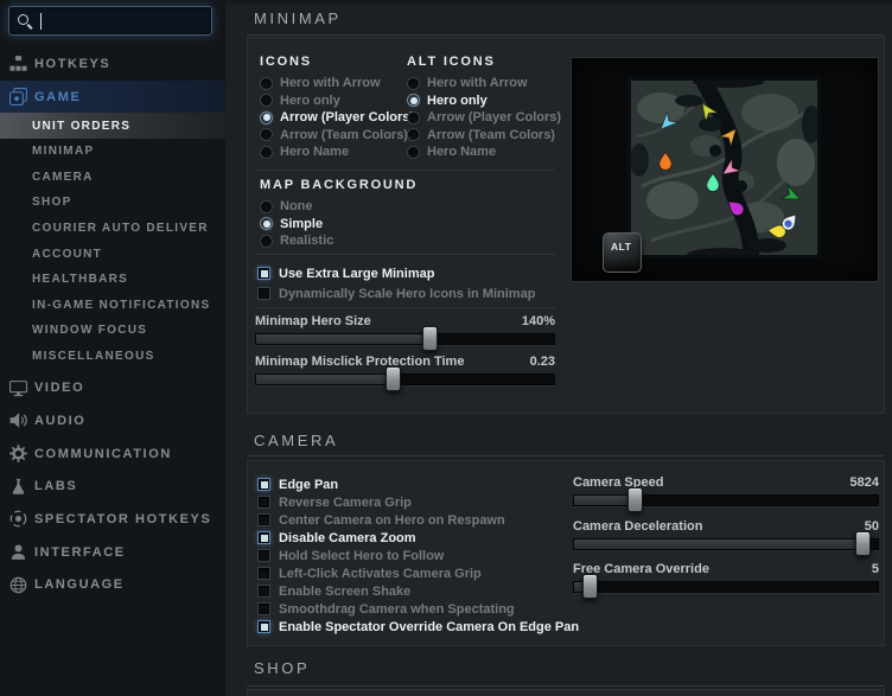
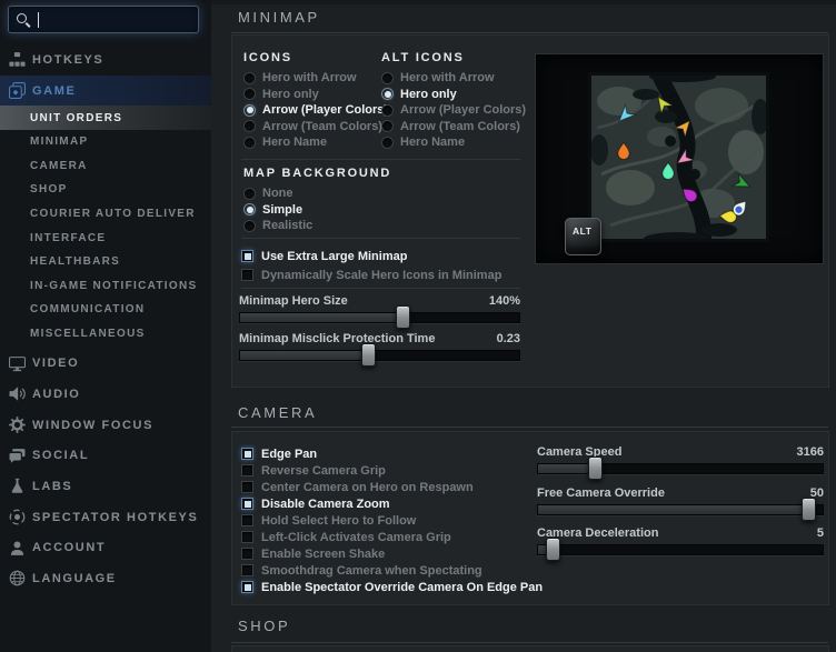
  HOTKEYS
  GAME
  UNIT ORDERS
  MINIMAP
  CAMERA
  SHOP
  COURIER AUTO DELIVER
- ACCOUNT
+ INTERFACE
  HEALTHBARS
  IN-GAME NOTIFICATIONS
- WINDOW FOCUS
+ COMMUNICATION
  MISCELLANEOUS
  VIDEO
  AUDIO
- COMMUNICATION
+ WINDOW FOCUS
+ SOCIAL
  LABS
  SPECTATOR HOTKEYS
- INTERFACE
+ ACCOUNT
  LANGUAGE
  MINIMAP
  ICONS
  Hero with Arrow
  Hero only
  Arrow (Player Color
  Arrow (Team Colors
  Hero Name
  ALT ICONS
  Hero with Arrow
  Hero only
  Arrow (Player Colors)
  Arrow (Team Colors)
  Hero Name
  MAP BACKGROUND
  None
  Simple
  Realistic
  Use Extra Large Minimap
  Dynamically Scale Hero Icons in Minimap
  Minimap Hero Size
  140%
  Minimap Misclick Protection Time
  0.23
  ALT
  CAMERA
  Edge Pan
  Reverse Camera Grip
  Center Camera on Hero on Respawn
  Disable Camera Zoom
  Hold Select Hero to Follow
  Left-Click Activates Camera Grip
  Enable Screen Shake
  Smoothdrag Camera when Spectating
  Enable Spectator Override Camera On Edge Pan
  Camera Speed
- 5824
+ 3166
- Camera Deceleration
+ Free Camera Override
  50
- Free Camera Override
+ Camera Deceleration
  5
  SHOP
